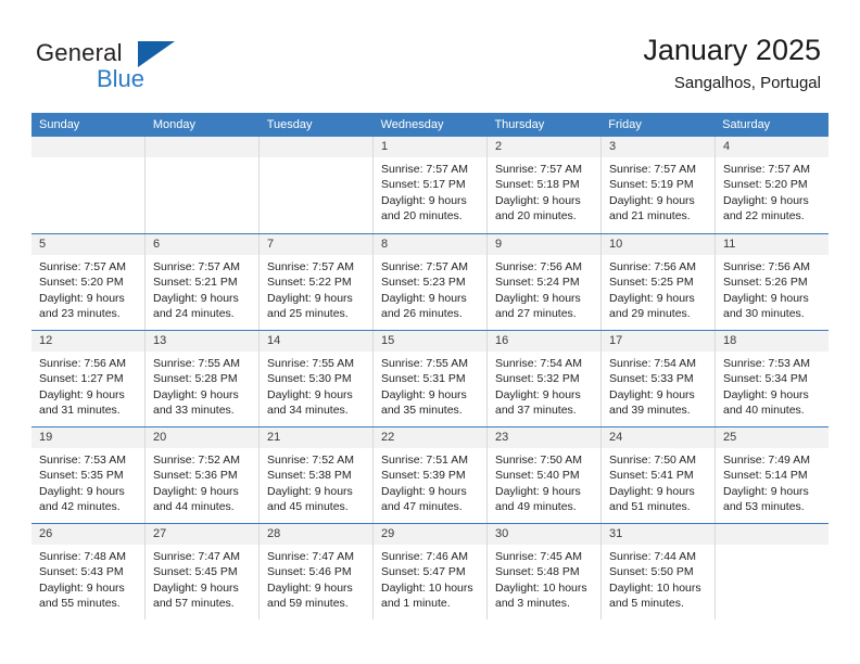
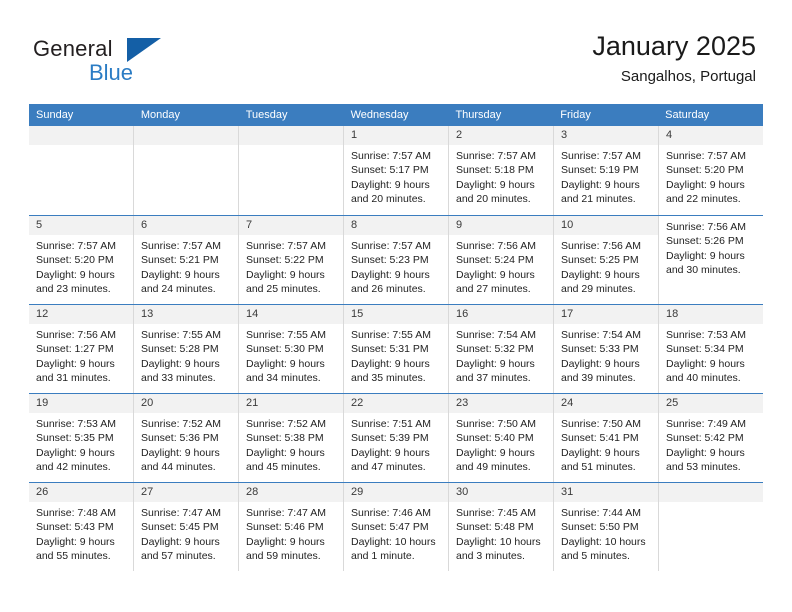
  General
  Blue
  January 2025
  Sangalhos, Portugal
  Sunday
  Monday
  Tuesday
  Wednesday
  Thursday
  Friday
  Saturday
  1
  Sunrise: 7:57 AM
  Sunset: 5:17 PM
  Daylight: 9 hours and 20 minutes.
  2
  Sunrise: 7:57 AM
  Sunset: 5:18 PM
  Daylight: 9 hours and 20 minutes.
  3
  Sunrise: 7:57 AM
  Sunset: 5:19 PM
  Daylight: 9 hours and 21 minutes.
  4
  Sunrise: 7:57 AM
  Sunset: 5:20 PM
  Daylight: 9 hours and 22 minutes.
  5
  Sunrise: 7:57 AM
  Sunset: 5:20 PM
  Daylight: 9 hours and 23 minutes.
  6
  Sunrise: 7:57 AM
  Sunset: 5:21 PM
  Daylight: 9 hours and 24 minutes.
  7
  Sunrise: 7:57 AM
  Sunset: 5:22 PM
  Daylight: 9 hours and 25 minutes.
  8
  Sunrise: 7:57 AM
  Sunset: 5:23 PM
  Daylight: 9 hours and 26 minutes.
  9
  Sunrise: 7:56 AM
  Sunset: 5:24 PM
  Daylight: 9 hours and 27 minutes.
  10
  Sunrise: 7:56 AM
  Sunset: 5:25 PM
  Daylight: 9 hours and 29 minutes.
- 11
  Sunrise: 7:56 AM
  Sunset: 5:26 PM
  Daylight: 9 hours and 30 minutes.
  12
  Sunrise: 7:56 AM
  Sunset: 1:27 PM
  Daylight: 9 hours and 31 minutes.
  13
  Sunrise: 7:55 AM
  Sunset: 5:28 PM
  Daylight: 9 hours and 33 minutes.
  14
  Sunrise: 7:55 AM
  Sunset: 5:30 PM
  Daylight: 9 hours and 34 minutes.
  15
  Sunrise: 7:55 AM
  Sunset: 5:31 PM
  Daylight: 9 hours and 35 minutes.
  16
  Sunrise: 7:54 AM
  Sunset: 5:32 PM
  Daylight: 9 hours and 37 minutes.
  17
  Sunrise: 7:54 AM
  Sunset: 5:33 PM
  Daylight: 9 hours and 39 minutes.
  18
  Sunrise: 7:53 AM
  Sunset: 5:34 PM
  Daylight: 9 hours and 40 minutes.
  19
  Sunrise: 7:53 AM
  Sunset: 5:35 PM
  Daylight: 9 hours and 42 minutes.
  20
  Sunrise: 7:52 AM
  Sunset: 5:36 PM
  Daylight: 9 hours and 44 minutes.
  21
  Sunrise: 7:52 AM
  Sunset: 5:38 PM
  Daylight: 9 hours and 45 minutes.
  22
  Sunrise: 7:51 AM
  Sunset: 5:39 PM
  Daylight: 9 hours and 47 minutes.
  23
  Sunrise: 7:50 AM
  Sunset: 5:40 PM
  Daylight: 9 hours and 49 minutes.
  24
  Sunrise: 7:50 AM
  Sunset: 5:41 PM
  Daylight: 9 hours and 51 minutes.
  25
  Sunrise: 7:49 AM
- Sunset: 5:14 PM
+ Sunset: 5:42 PM
  Daylight: 9 hours and 53 minutes.
  26
  Sunrise: 7:48 AM
  Sunset: 5:43 PM
  Daylight: 9 hours and 55 minutes.
  27
  Sunrise: 7:47 AM
  Sunset: 5:45 PM
  Daylight: 9 hours and 57 minutes.
  28
  Sunrise: 7:47 AM
  Sunset: 5:46 PM
  Daylight: 9 hours and 59 minutes.
  29
  Sunrise: 7:46 AM
  Sunset: 5:47 PM
  Daylight: 10 hours and 1 minute.
  30
  Sunrise: 7:45 AM
  Sunset: 5:48 PM
  Daylight: 10 hours and 3 minutes.
  31
  Sunrise: 7:44 AM
  Sunset: 5:50 PM
  Daylight: 10 hours and 5 minutes.
